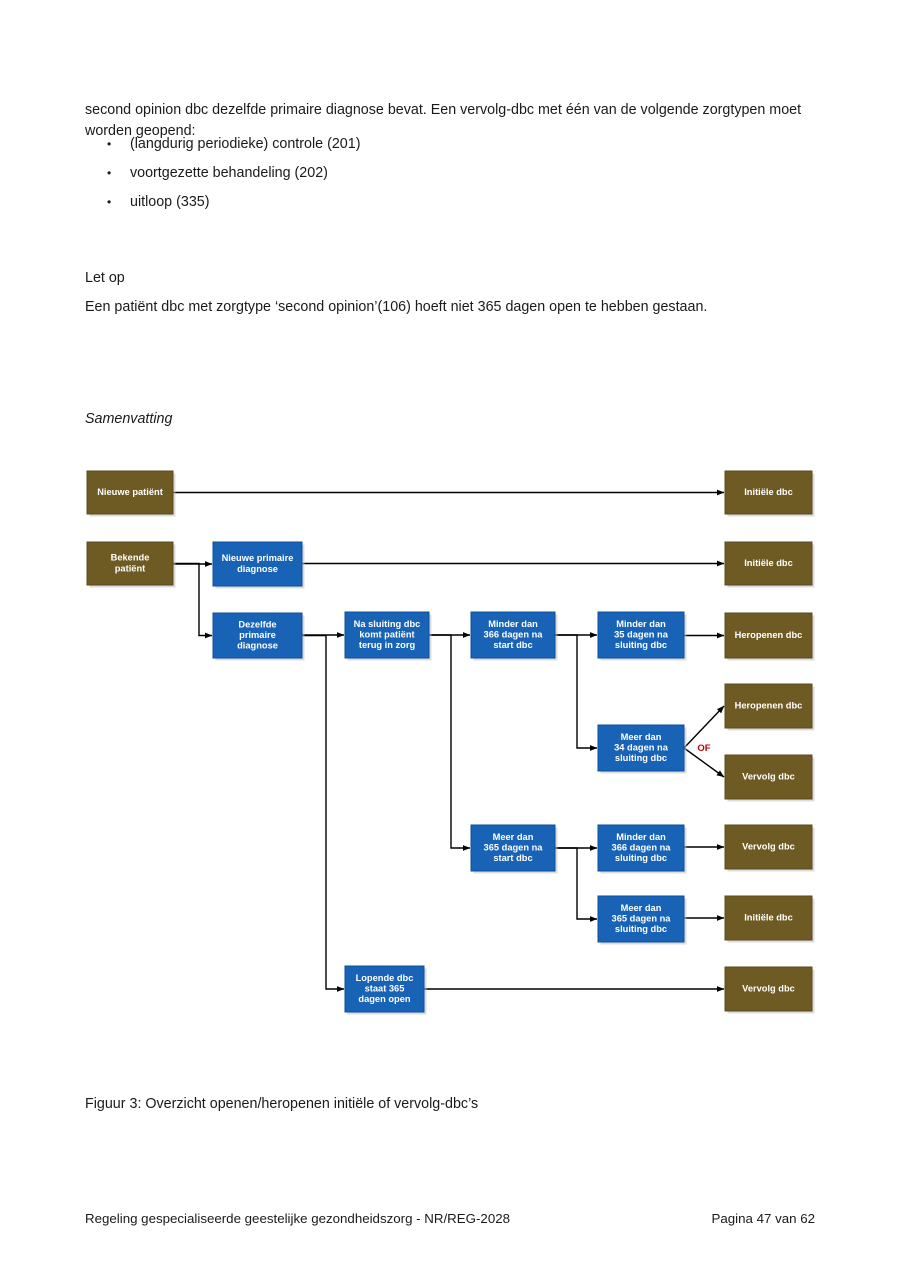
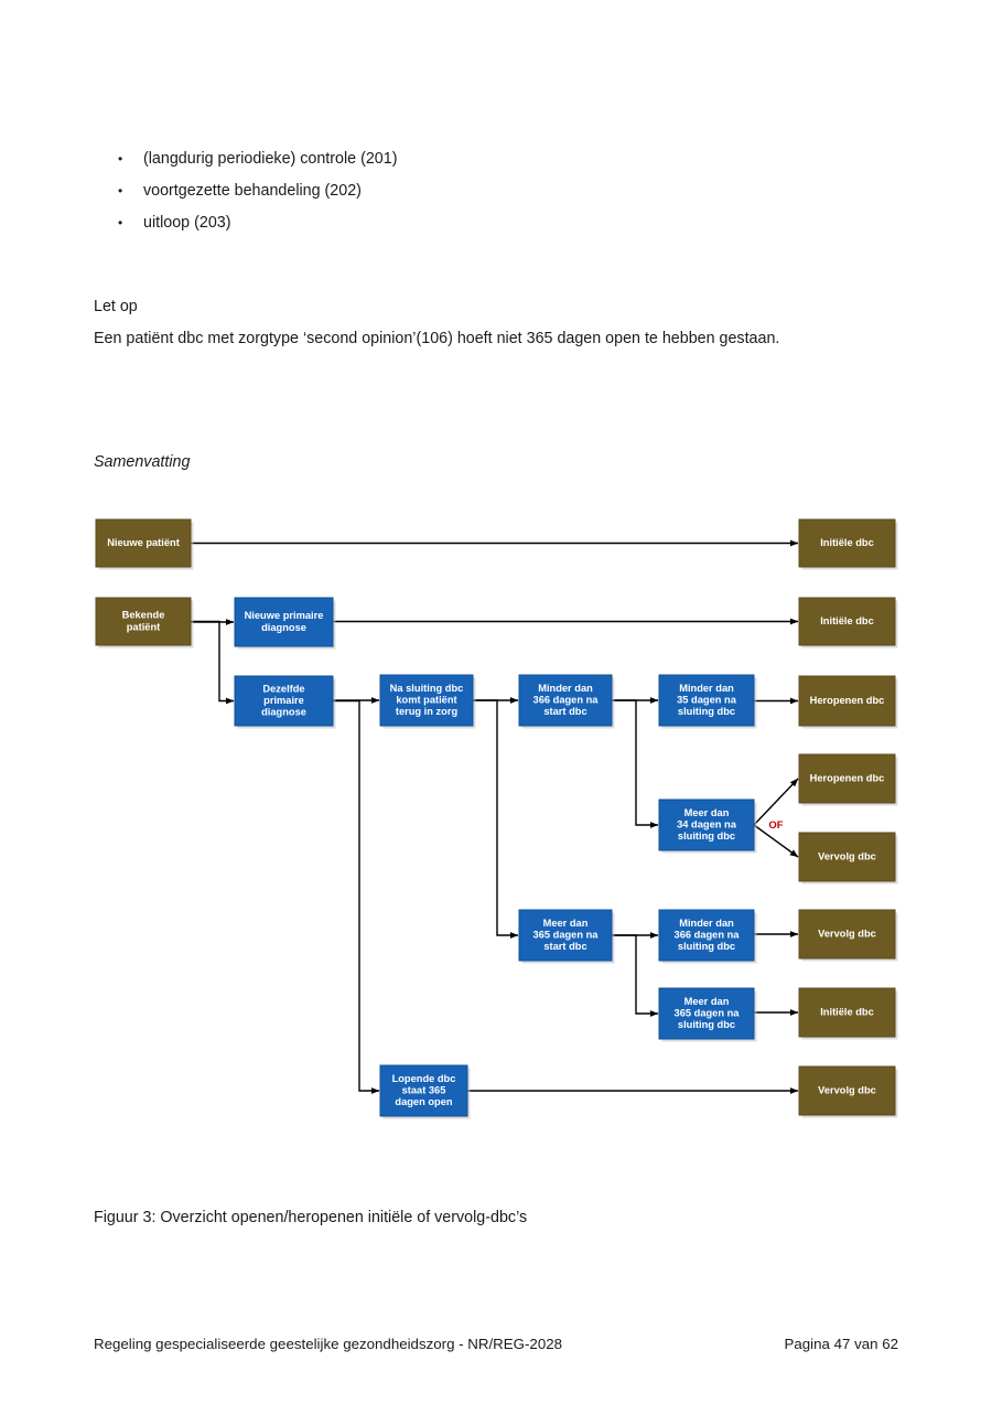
- second opinion dbc dezelfde primaire diagnose bevat. Een vervolg-dbc met één van de volgende zorgtypen moet worden geopend:
  •
  (langdurig periodieke) controle (201)
  •
  voortgezette behandeling (202)
  •
- uitloop (335)
+ uitloop (203)
  Let op
  Een patiënt dbc met zorgtype ‘second opinion’(106) hoeft niet 365 dagen open te hebben gestaan.
  Samenvatting
  OF
  Nieuwe patiënt
  Bekende
  patiënt
  Initiële dbc
  Initiële dbc
  Nieuwe primaire
  diagnose
  Dezelfde
  primaire
  diagnose
  Na sluiting dbc
  komt patiënt
  terug in zorg
  Minder dan
  366 dagen na
  start dbc
  Minder dan
  35 dagen na
  sluiting dbc
  Heropenen dbc
  Meer dan
  34 dagen na
  sluiting dbc
  Heropenen dbc
  Vervolg dbc
  Meer dan
  365 dagen na
  start dbc
  Minder dan
  366 dagen na
  sluiting dbc
  Vervolg dbc
  Meer dan
  365 dagen na
  sluiting dbc
  Initiële dbc
  Lopende dbc
  staat 365
  dagen open
  Vervolg dbc
  Figuur 3: Overzicht openen/heropenen initiële of vervolg-dbc’s
  Regeling gespecialiseerde geestelijke gezondheidszorg - NR/REG-2028
  Pagina 47 van 62
